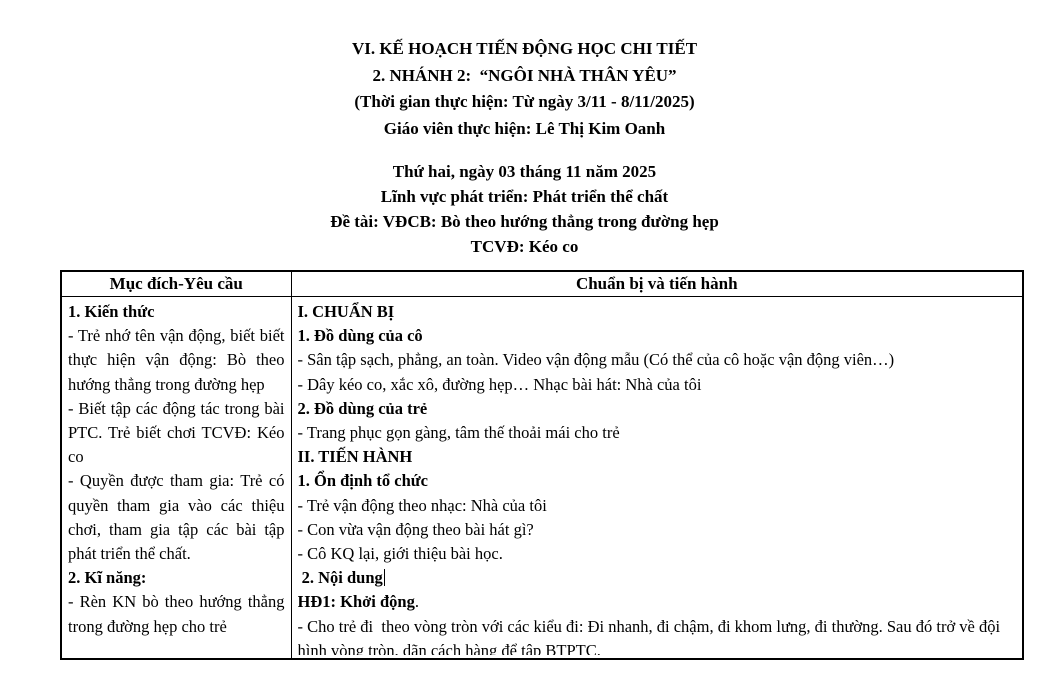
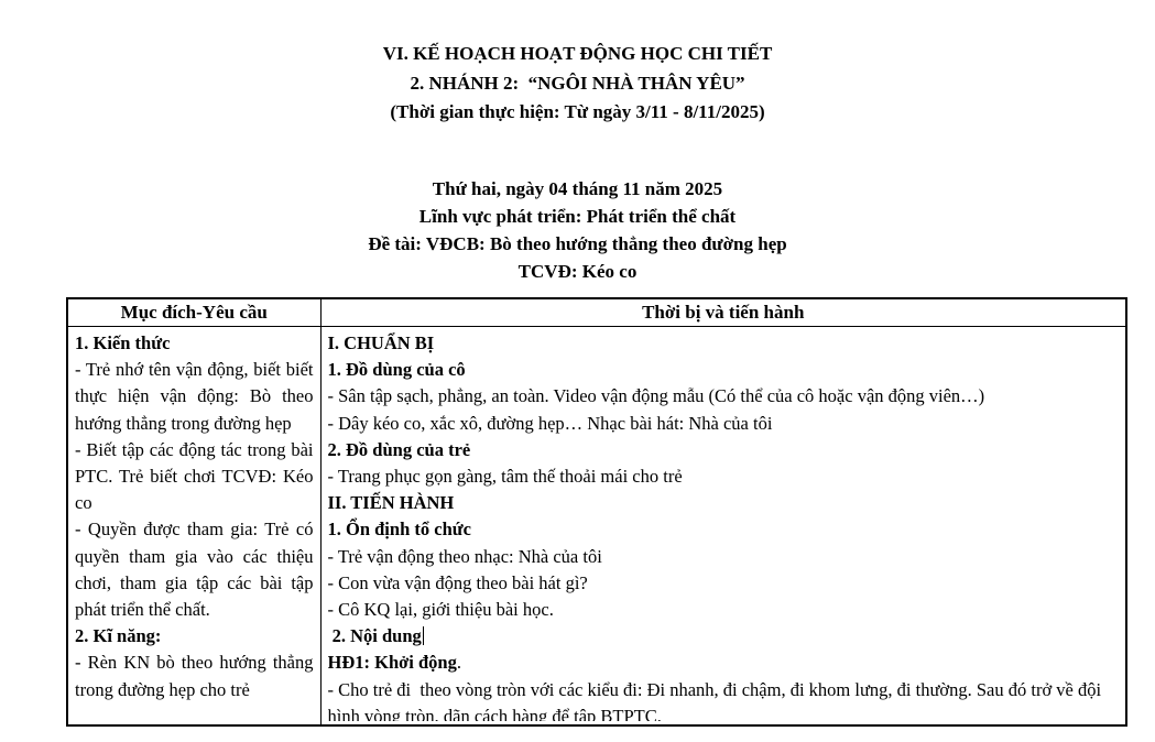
- VI. KẾ HOẠCH TIẾN ĐỘNG HỌC CHI TIẾT
+ VI. KẾ HOẠCH HOẠT ĐỘNG HỌC CHI TIẾT
  2. NHÁNH 2: “NGÔI NHÀ THÂN YÊU”
  (Thời gian thực hiện: Từ ngày 3/11 - 8/11/2025)
- Giáo viên thực hiện: Lê Thị Kim Oanh
- Thứ hai, ngày 03 tháng 11 năm 2025
+ Thứ hai, ngày 04 tháng 11 năm 2025
  Lĩnh vực phát triển: Phát triển thể chất
- Đề tài: VĐCB: Bò theo hướng thẳng trong đường hẹp
+ Đề tài: VĐCB: Bò theo hướng thẳng theo đường hẹp
  TCVĐ: Kéo co
- Mục đích-Yêu cầu	Chuẩn bị và tiến hành
+ Mục đích-Yêu cầu	Thời bị và tiến hành
  1. Kiến thức- Trẻ nhớ tên vận động, biết biết thực hiện vận động: Bò theo hướng thẳng trong đường hẹp- Biết tập các động tác trong bài PTC. Trẻ biết chơi TCVĐ: Kéo co- Quyền được tham gia: Trẻ có quyền tham gia vào các thiệu chơi, tham gia tập các bài tập phát triển thể chất.2. Kĩ năng:- Rèn KN bò theo hướng thẳng trong đường hẹp cho trẻ	I. CHUẨN BỊ1. Đồ dùng của cô- Sân tập sạch, phẳng, an toàn. Video vận động mẫu (Có thể của cô hoặc vận động viên…)- Dây kéo co, xắc xô, đường hẹp… Nhạc bài hát: Nhà của tôi2. Đồ dùng của trẻ- Trang phục gọn gàng, tâm thế thoải mái cho trẻII. TIẾN HÀNH1. Ổn định tổ chức- Trẻ vận động theo nhạc: Nhà của tôi- Con vừa vận động theo bài hát gì?- Cô KQ lại, giới thiệu bài học. 2. Nội dungHĐ1: Khởi động.- Cho trẻ đi theo vòng tròn với các kiểu đi: Đi nhanh, đi chậm, đi khom lưng, đi thường. Sau đó trở về đội hình vòng tròn, dãn cách hàng để tập BTPTC.
